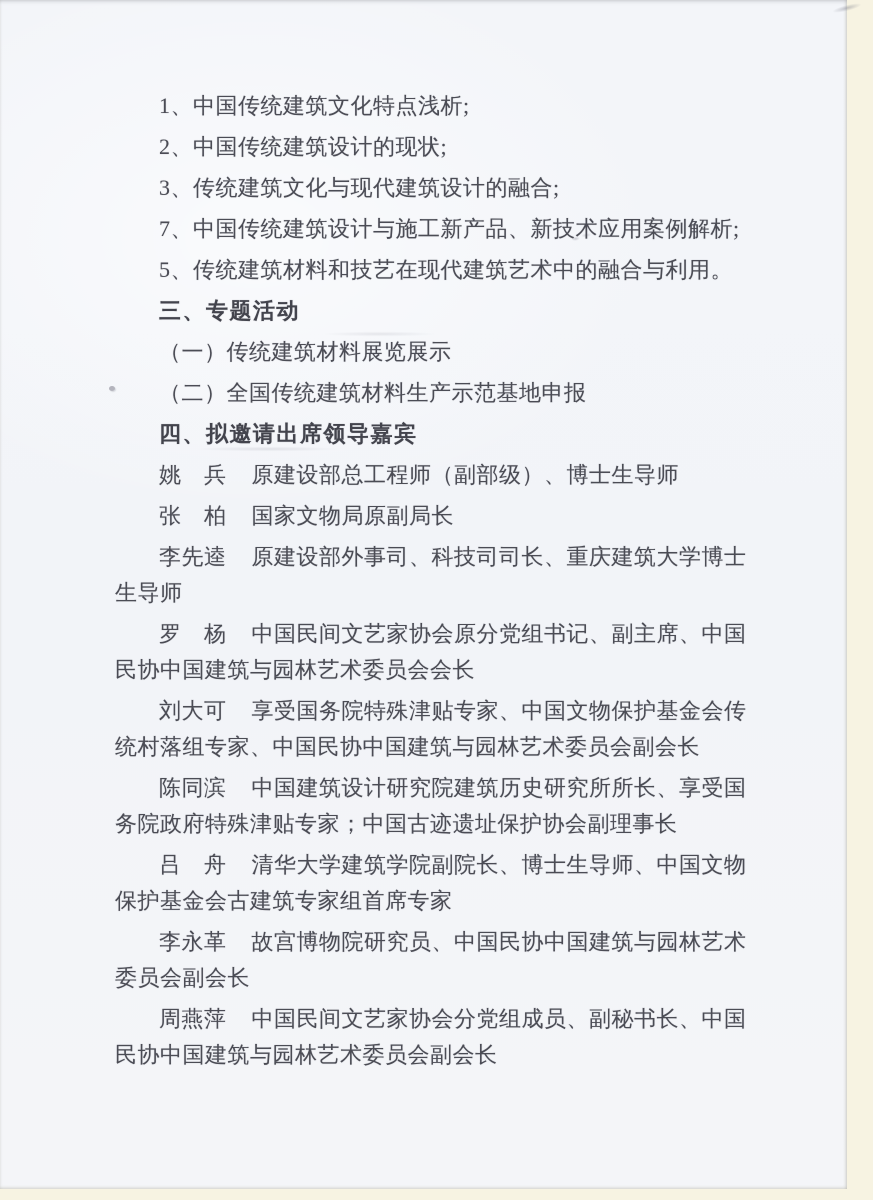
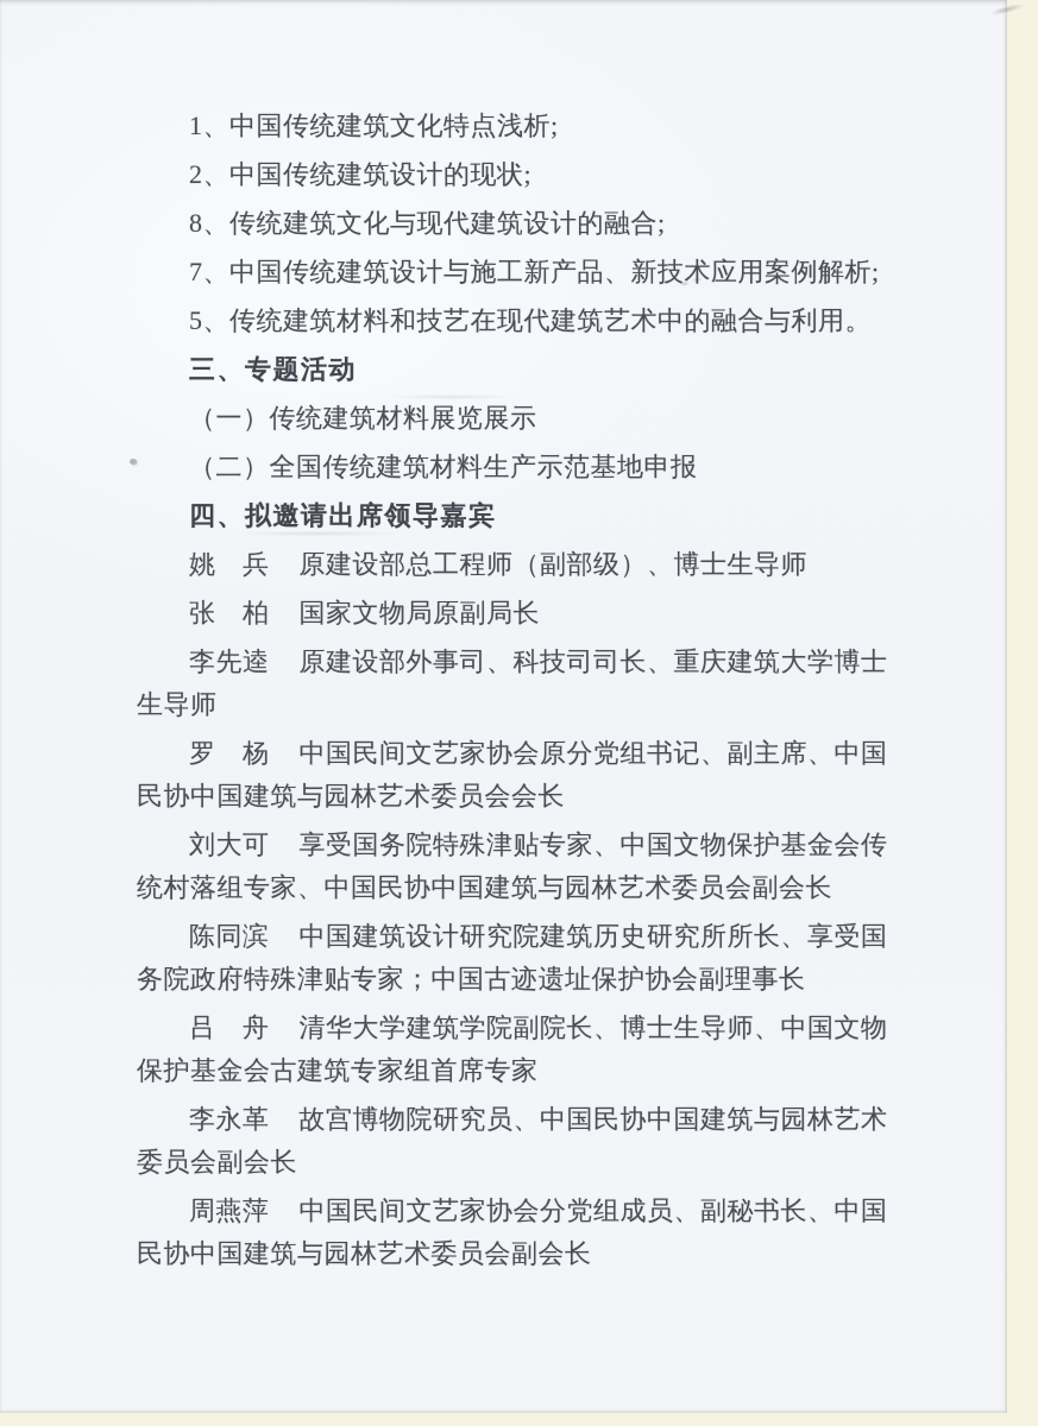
  1、中国传统建筑文化特点浅析;
  2、中国传统建筑设计的现状;
- 3、传统建筑文化与现代建筑设计的融合;
+ 8、传统建筑文化与现代建筑设计的融合;
  7、中国传统建筑设计与施工新产品、新技术应用案例解析;
  5、传统建筑材料和技艺在现代建筑艺术中的融合与利用。
  三、专题活动
  （一）传统建筑材料展览展示
  （二）全国传统建筑材料生产示范基地申报
  四、拟邀请出席领导嘉宾
  姚 兵 原建设部总工程师（副部级）、博士生导师
  张 柏 国家文物局原副局长
  李先逵 原建设部外事司、科技司司长、重庆建筑大学博士生导师
  罗 杨 中国民间文艺家协会原分党组书记、副主席、中国民协中国建筑与园林艺术委员会会长
  刘大可 享受国务院特殊津贴专家、中国文物保护基金会传统村落组专家、中国民协中国建筑与园林艺术委员会副会长
  陈同滨 中国建筑设计研究院建筑历史研究所所长、享受国务院政府特殊津贴专家；中国古迹遗址保护协会副理事长
  吕 舟 清华大学建筑学院副院长、博士生导师、中国文物保护基金会古建筑专家组首席专家
  李永革 故宫博物院研究员、中国民协中国建筑与园林艺术委员会副会长
  周燕萍 中国民间文艺家协会分党组成员、副秘书长、中国民协中国建筑与园林艺术委员会副会长
